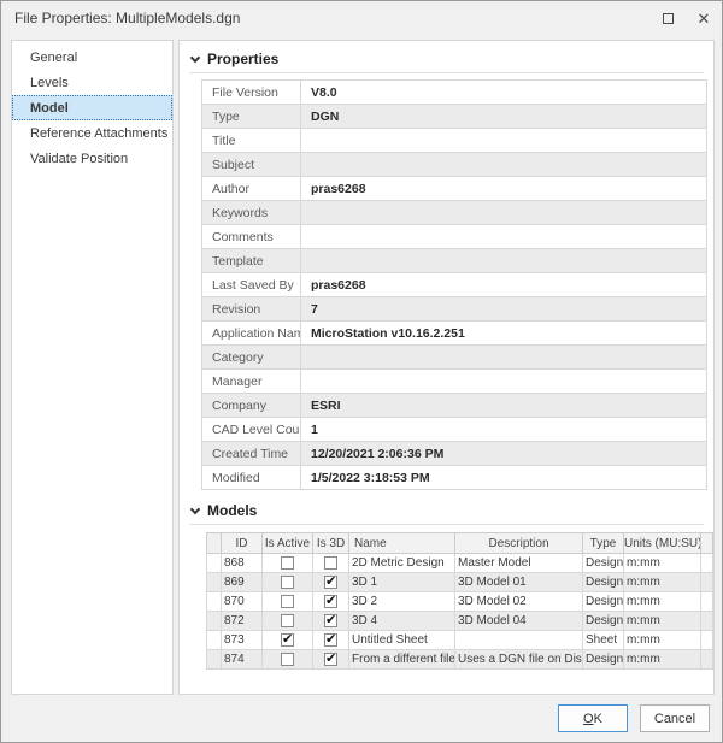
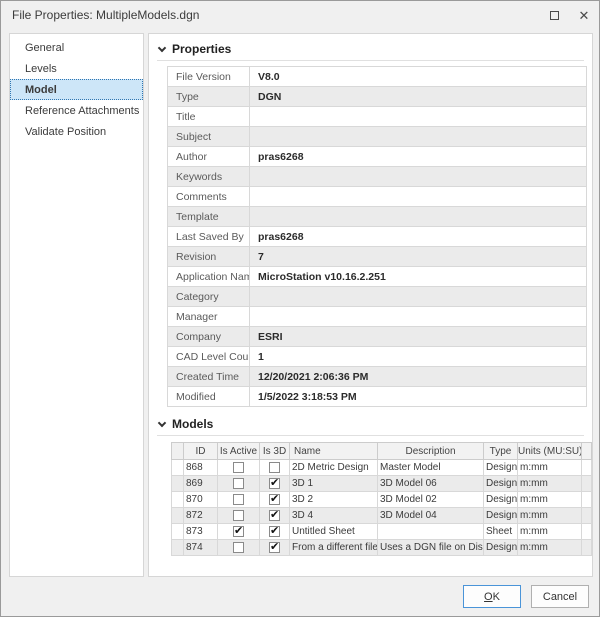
  File Properties: MultipleModels.dgn
  ✕
  General
  Levels
  Model
  Reference Attachments
  Validate Position
  Properties
  File Version	V8.0
  Type	DGN
  Title
  Subject
  Author	pras6268
  Keywords
  Comments
  Template
  Last Saved By	pras6268
  Revision	7
  Application Nam	MicroStation v10.16.2.251
  Category
  Manager
  Company	ESRI
  CAD Level Cou	1
  Created Time	12/20/2021 2:06:36 PM
  Modified	1/5/2022 3:18:53 PM
  Models
  	ID	Is Active	Is 3D	Name	Description	Type	Units (MU:SU)
  	868			2D Metric Design	Master Model	Design	m:mm
- 	869			3D 1	3D Model 01	Design	m:mm
+ 	869			3D 1	3D Model 06	Design	m:mm
  	870			3D 2	3D Model 02	Design	m:mm
  	872			3D 4	3D Model 04	Design	m:mm
  	873			Untitled Sheet		Sheet	m:mm
  	874			From a different file	Uses a DGN file on Dis	Design	m:mm
  OK
  Cancel
